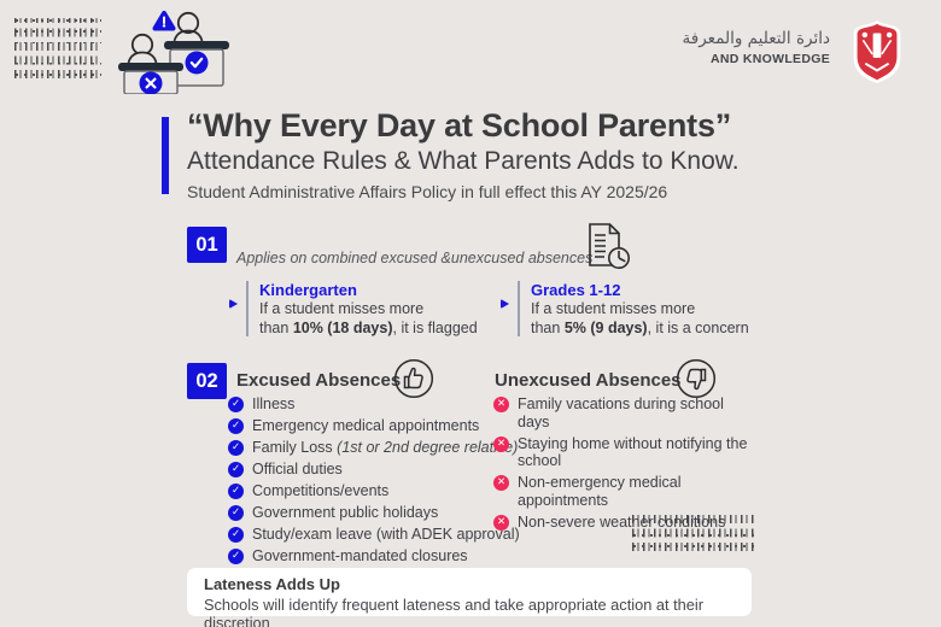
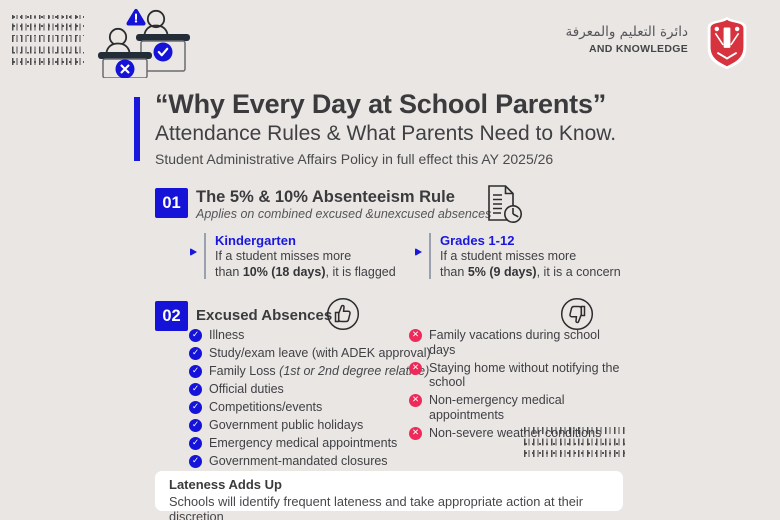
  دائرة التعليم والمعرفة
  AND KNOWLEDGE
  “Why Every Day at School Parents”
- Attendance Rules & What Parents Adds to Know.
+ Attendance Rules & What Parents Need to Know.
  Student Administrative Affairs Policy in full effect this AY 2025/26
  01
+ The 5% & 10% Absenteeism Rule
  Applies on combined excused &unexcused absence
  Kindergarten
  If a student misses more
  than 10% (18 days), it is flagged
  Grades 1-12
  If a student misses more
  than 5% (9 days), it is a concern
  02
  Excused Absence
- Unexcused Absences
  ✓
  Illness
  ✓
- Emergency medical appointments
+ Study/exam leave (with ADEK approval)
  ✓
  Family Loss (1st or 2nd degree relate)
  ✓
  Official duties
  ✓
  Competitions/events
  ✓
  Government public holidays
  ✓
- Study/exam leave (with ADEK approval)
+ Emergency medical appointments
  ✓
  Government-mandated closures
  ✕
  Family vacations during school days
  ✕
  Staying home without notifying the school
  ✕
  Non-emergency medical appointments
  ✕
  Lateness Adds Up
  Schools will identify frequent lateness and take appropriate action at their discretion
